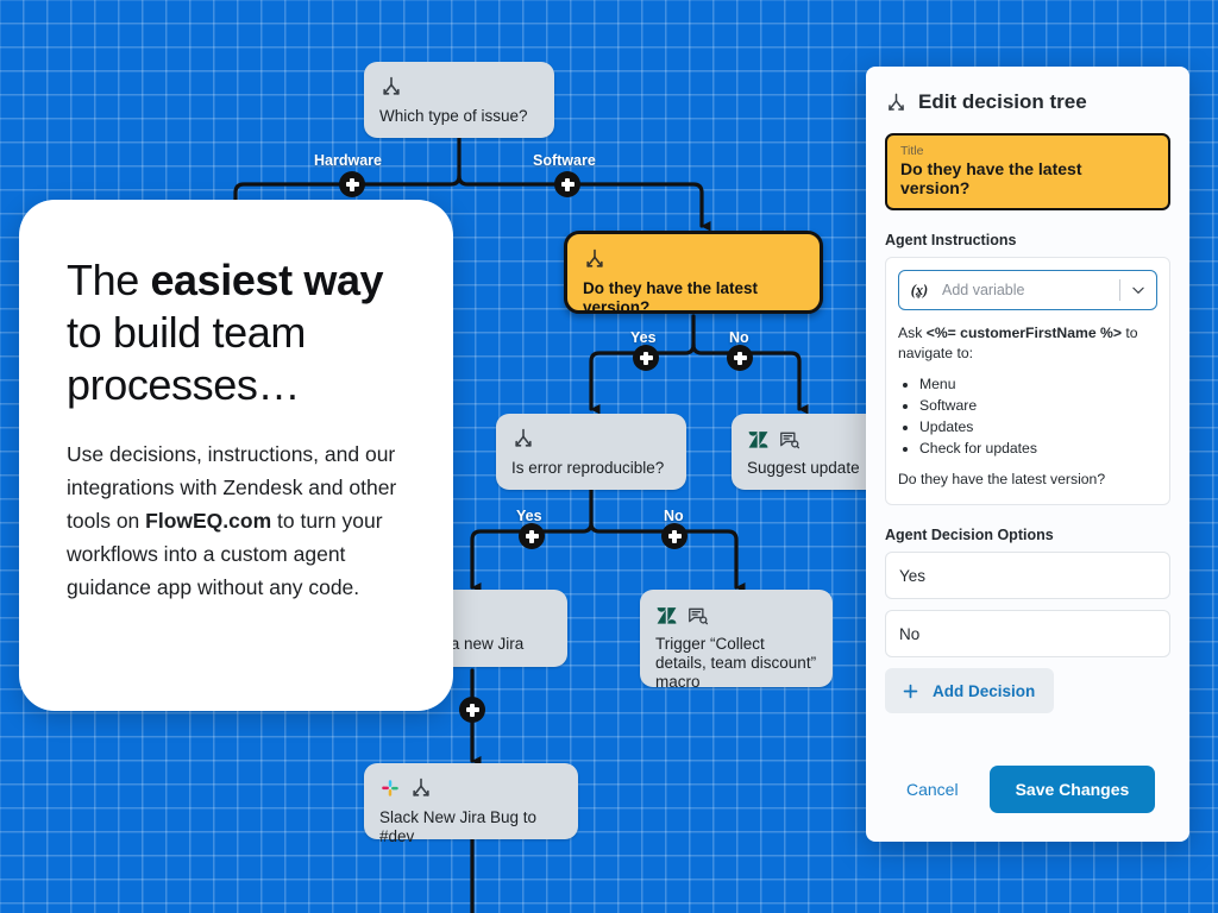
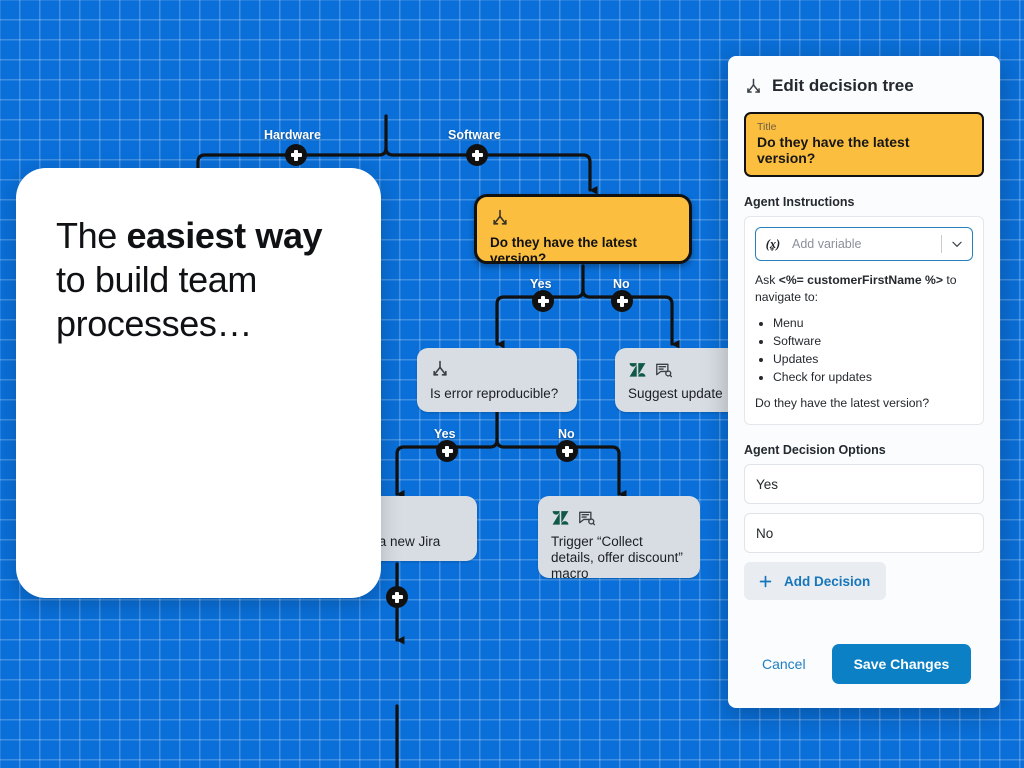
  Hardware
  Software
  Yes
  No
  Yes
  No
- Which type of issue?
  Do they have the latest version?
  Is error reproducible?
  Suggest update
- Trigger “Collect details, team discount” macro
+ Trigger “Collect details, offer discount” macro
- Slack New Jira Bug to #dev
  The easiest way
  to build team processes…
- Use decisions, instructions, and our integrations with Zendesk and other tools on FlowEQ.com to turn your workflows into a custom agent guidance app without any code.
  Edit decision tree
  Title
  Do they have the latest version?
  Agent Instructions
  (x)
  +
  Add variable
  Ask <%= customerFirstName %> to navigate to:
  Menu
  Software
  Updates
  Check for updates
  Do they have the latest version?
  Agent Decision Options
  Yes
  No
  Add Decision
  Cancel
  Save Changes
